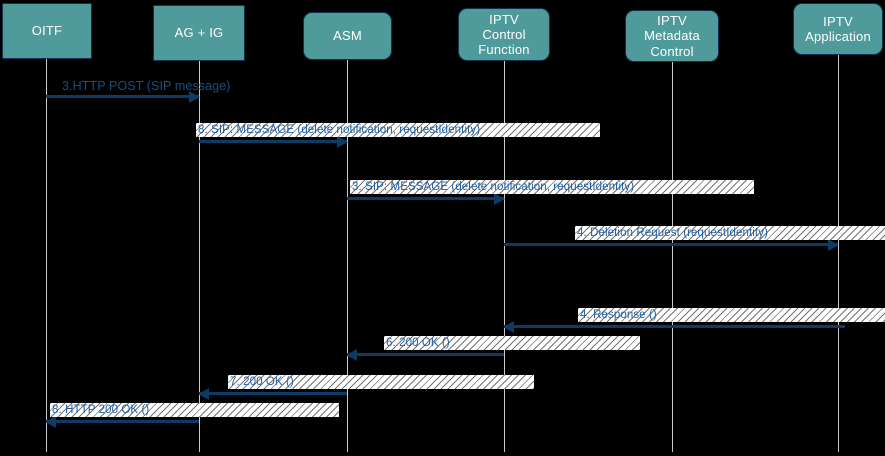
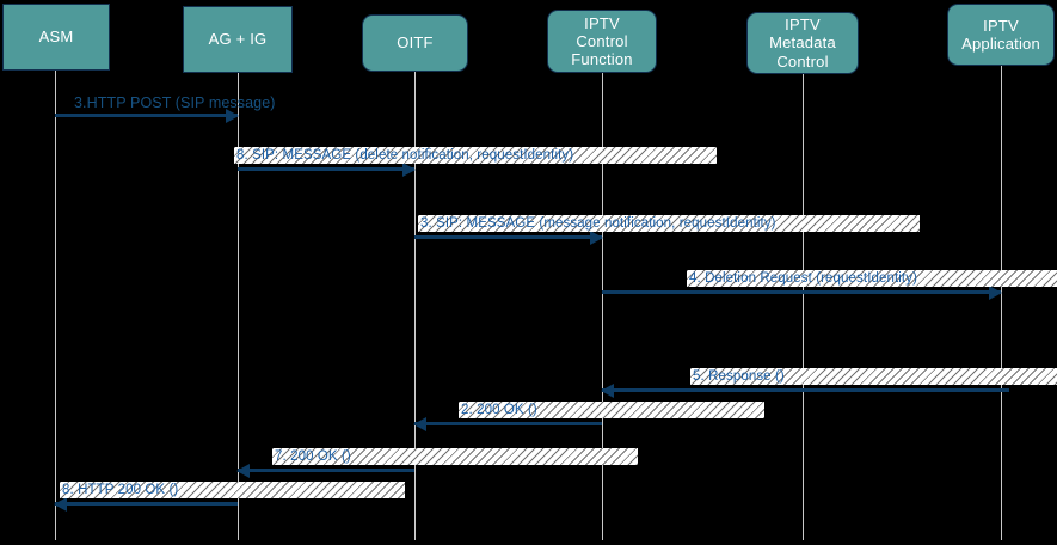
- OITF
+ ASM
  AG + IG
- ASM
+ OITF
  IPTV
  Control Function
  IPTV
  Metadata Control
  IPTV
  Application
  3.HTTP POST (SIP message)
  8. SIP: MESSAGE (delete notification, requestIdentity)
- 3. SIP: MESSAGE (delete notification, requestIdentity)
+ 3. SIP: MESSAGE (message notification, requestIdentity)
  4. Deletion Request (requestIdentity)
- 4. Response ()
+ 5. Response ()
- 6. 200 OK ()
+ 2. 200 OK ()
  7. 200 OK ()
  8. HTTP 200 OK ()
